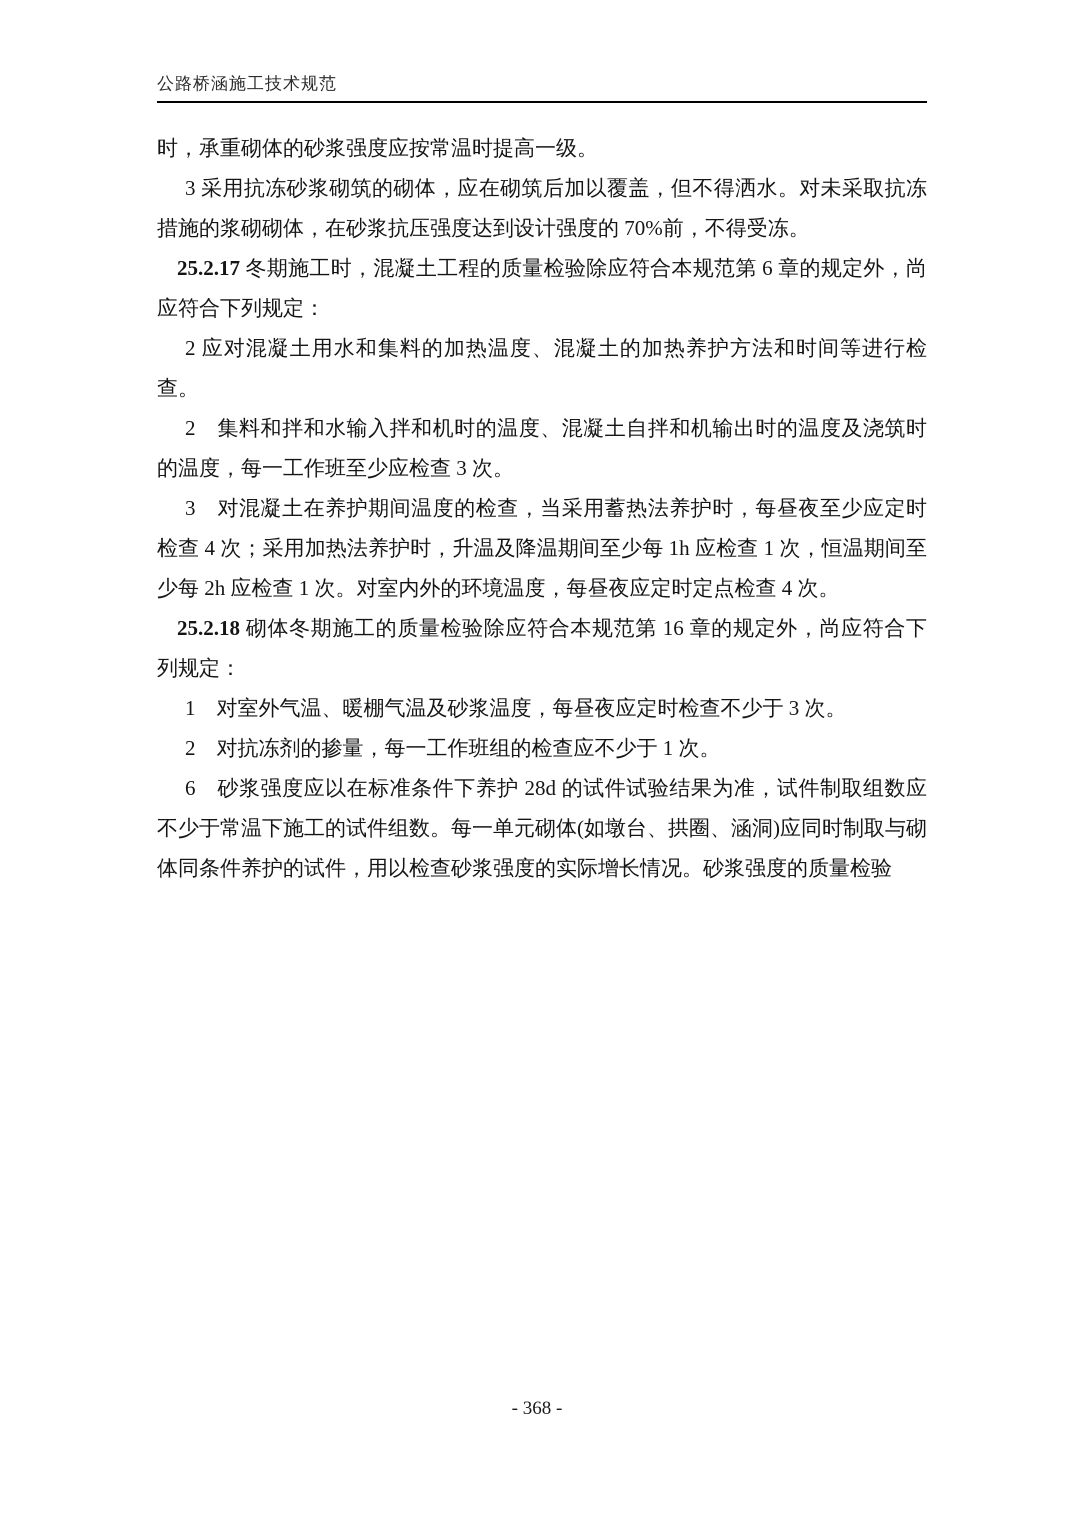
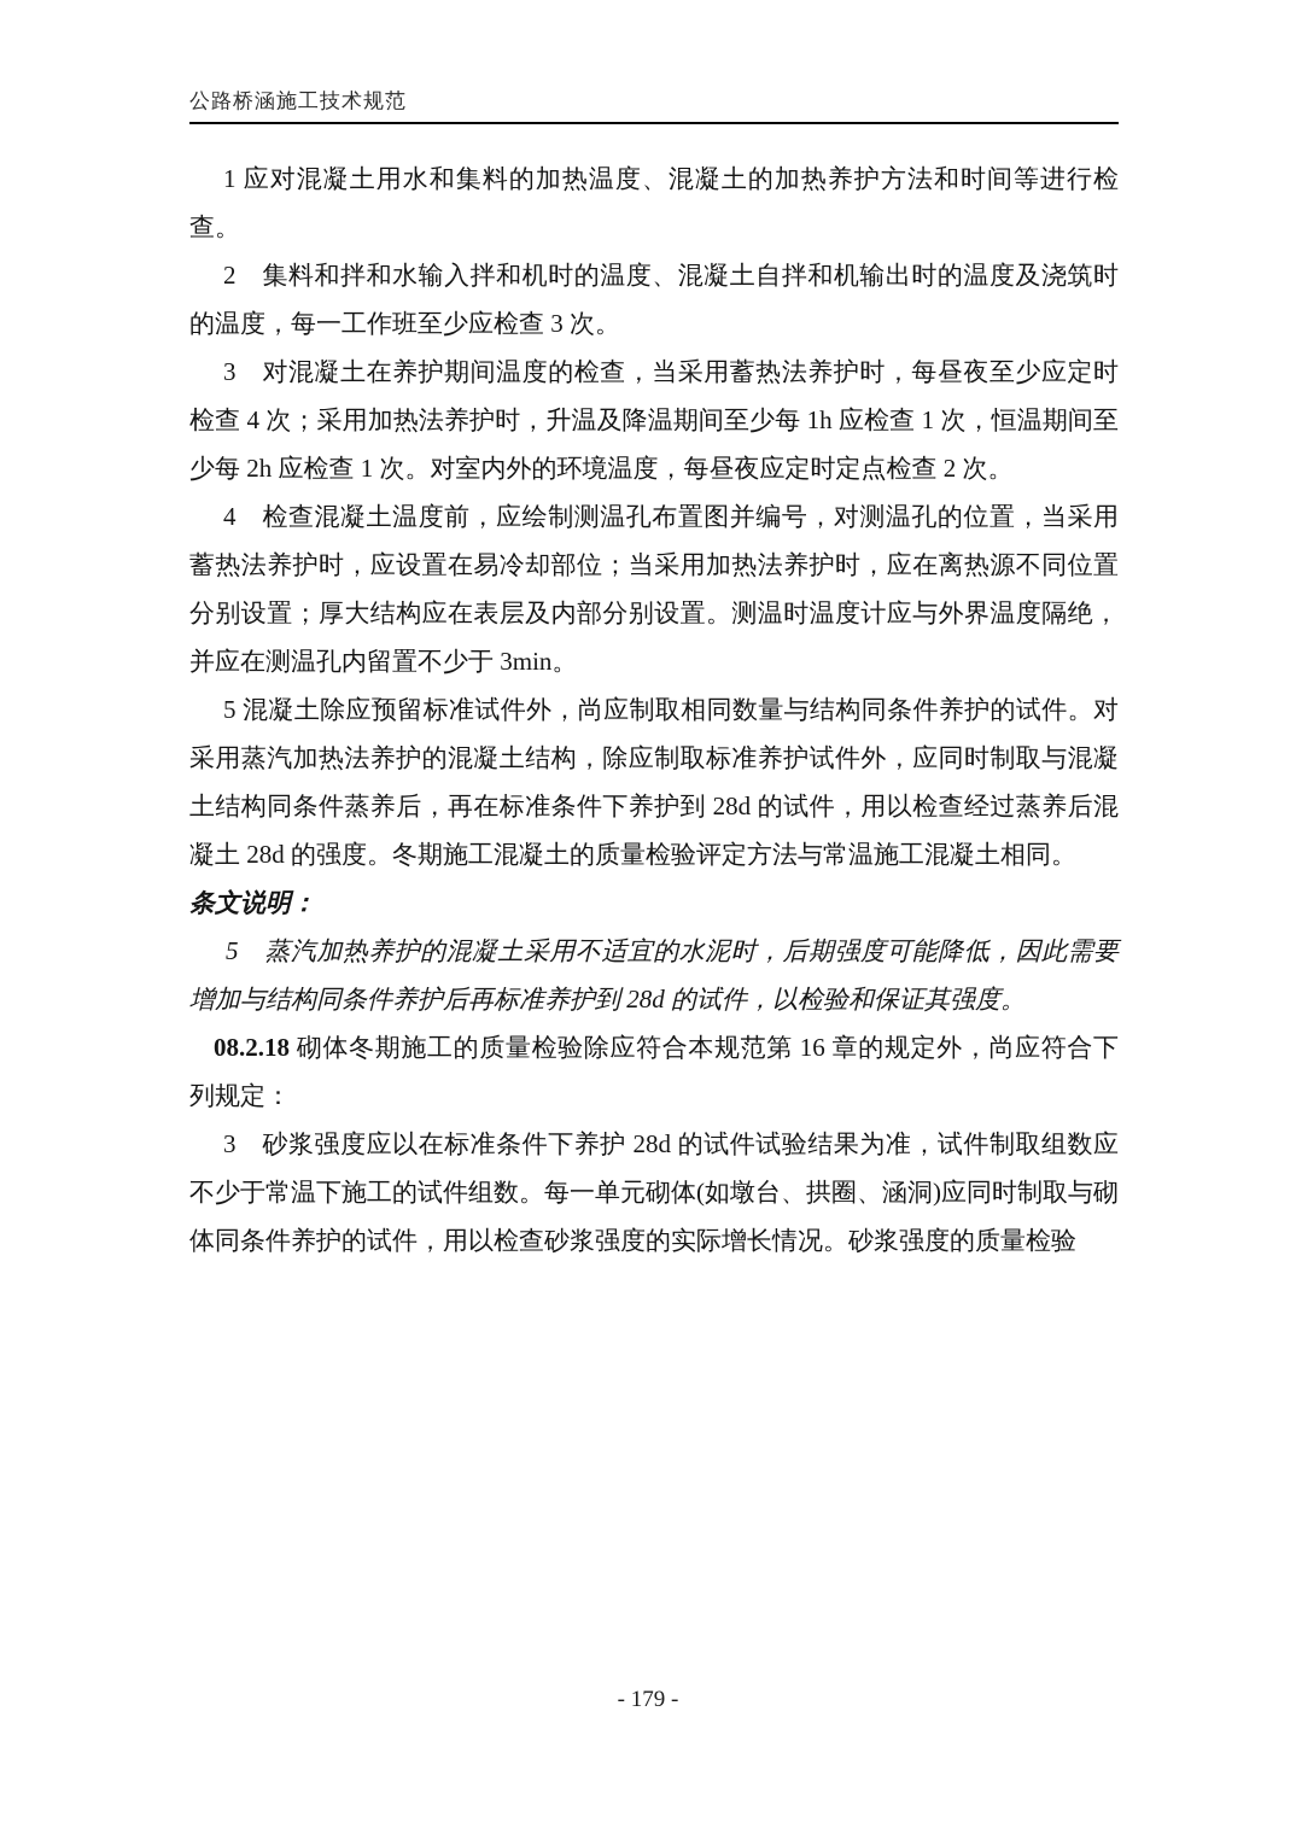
  公路桥涵施工技术规范
- 时，承重砌体的砂浆强度应按常温时提高一级。
- 3 采用抗冻砂浆砌筑的砌体，应在砌筑后加以覆盖，但不得洒水。对未采取抗冻措施的浆砌砌体，在砂浆抗压强度达到设计强度的 70%前，不得受冻。
- 25.2.17 冬期施工时，混凝土工程的质量检验除应符合本规范第 6 章的规定外，尚应符合下列规定：
- 2 应对混凝土用水和集料的加热温度、混凝土的加热养护方法和时间等进行检查。
+ 1 应对混凝土用水和集料的加热温度、混凝土的加热养护方法和时间等进行检查。
  2 集料和拌和水输入拌和机时的温度、混凝土自拌和机输出时的温度及浇筑时的温度，每一工作班至少应检查 3 次。
- 3 对混凝土在养护期间温度的检查，当采用蓄热法养护时，每昼夜至少应定时检查 4 次；采用加热法养护时，升温及降温期间至少每 1h 应检查 1 次，恒温期间至少每 2h 应检查 1 次。对室内外的环境温度，每昼夜应定时定点检查 4 次。
+ 3 对混凝土在养护期间温度的检查，当采用蓄热法养护时，每昼夜至少应定时检查 4 次；采用加热法养护时，升温及降温期间至少每 1h 应检查 1 次，恒温期间至少每 2h 应检查 1 次。对室内外的环境温度，每昼夜应定时定点检查 2 次。
+ 4 检查混凝土温度前，应绘制测温孔布置图并编号，对测温孔的位置，当采用蓄热法养护时，应设置在易冷却部位；当采用加热法养护时，应在离热源不同位置分别设置；厚大结构应在表层及内部分别设置。测温时温度计应与外界温度隔绝，并应在测温孔内留置不少于 3min。
+ 5 混凝土除应预留标准试件外，尚应制取相同数量与结构同条件养护的试件。对采用蒸汽加热法养护的混凝土结构，除应制取标准养护试件外，应同时制取与混凝土结构同条件蒸养后，再在标准条件下养护到 28d 的试件，用以检查经过蒸养后混凝土 28d 的强度。冬期施工混凝土的质量检验评定方法与常温施工混凝土相同。
+ 条文说明：
+ 5 蒸汽加热养护的混凝土采用不适宜的水泥时，后期强度可能降低，因此需要增加与结构同条件养护后再标准养护到 28d 的试件，以检验和保证其强度。
- 25.2.18 砌体冬期施工的质量检验除应符合本规范第 16 章的规定外，尚应符合下列规定：
+ 08.2.18 砌体冬期施工的质量检验除应符合本规范第 16 章的规定外，尚应符合下列规定：
- 1 对室外气温、暖棚气温及砂浆温度，每昼夜应定时检查不少于 3 次。
- 2 对抗冻剂的掺量，每一工作班组的检查应不少于 1 次。
- 6 砂浆强度应以在标准条件下养护 28d 的试件试验结果为准，试件制取组数应不少于常温下施工的试件组数。每一单元砌体(如墩台、拱圈、涵洞)应同时制取与砌体同条件养护的试件，用以检查砂浆强度的实际增长情况。砂浆强度的质量检验
+ 3 砂浆强度应以在标准条件下养护 28d 的试件试验结果为准，试件制取组数应不少于常温下施工的试件组数。每一单元砌体(如墩台、拱圈、涵洞)应同时制取与砌体同条件养护的试件，用以检查砂浆强度的实际增长情况。砂浆强度的质量检验
- - 368 -
+ - 179 -
